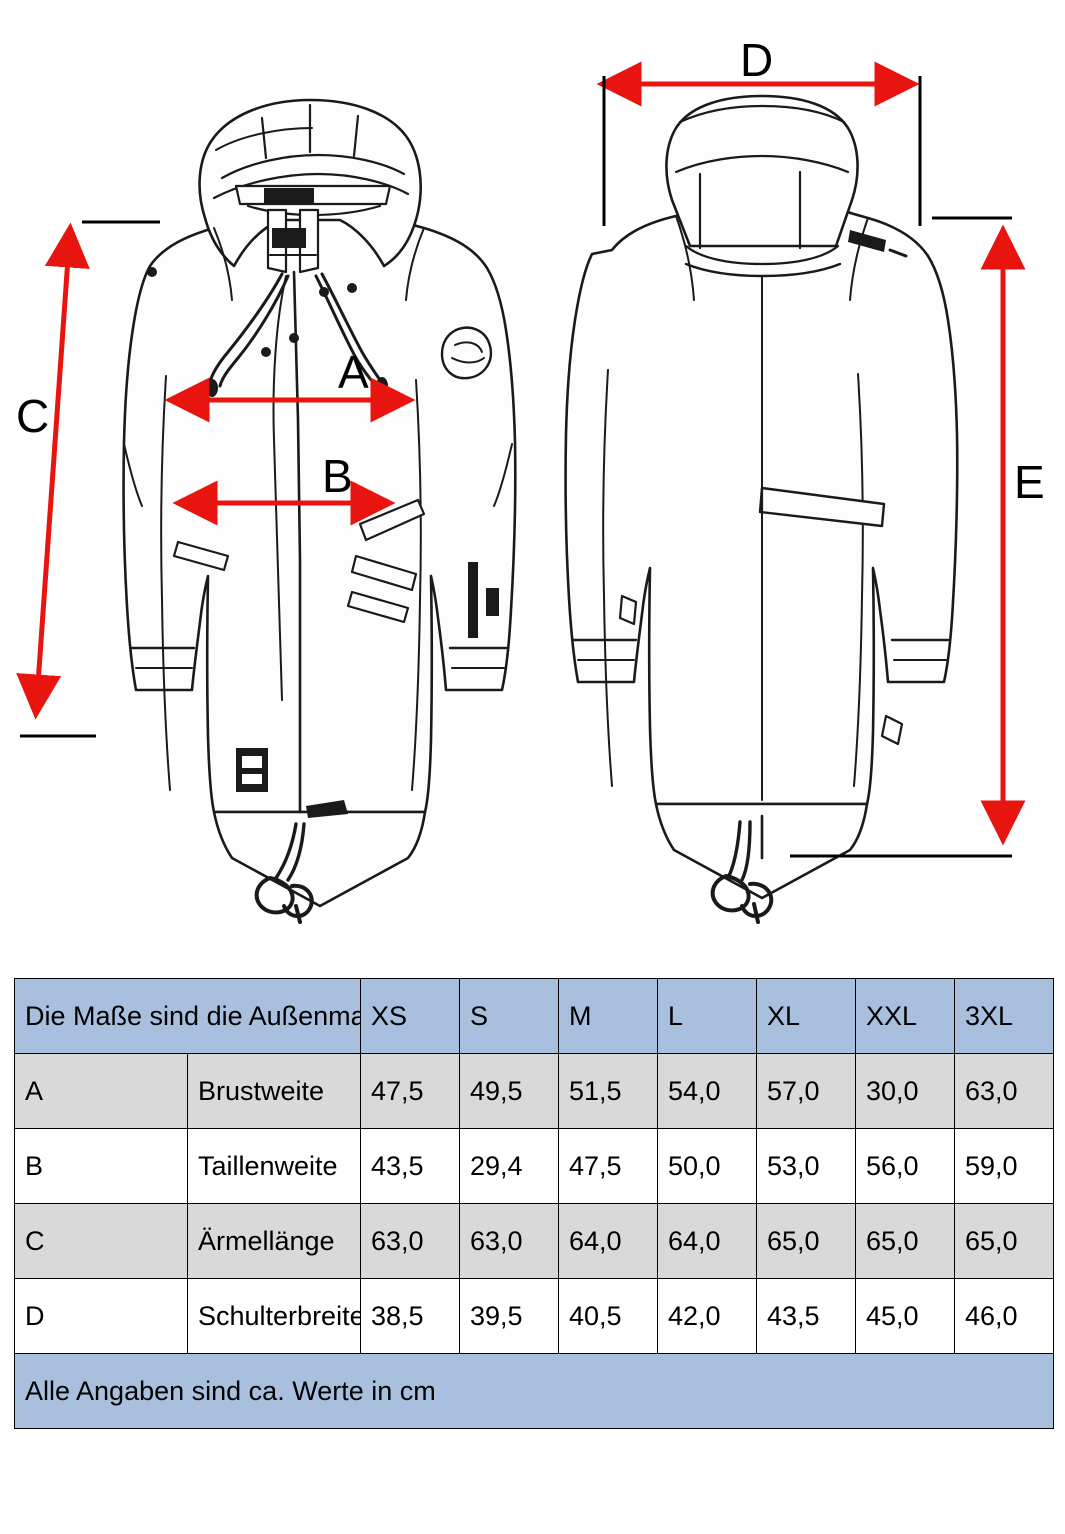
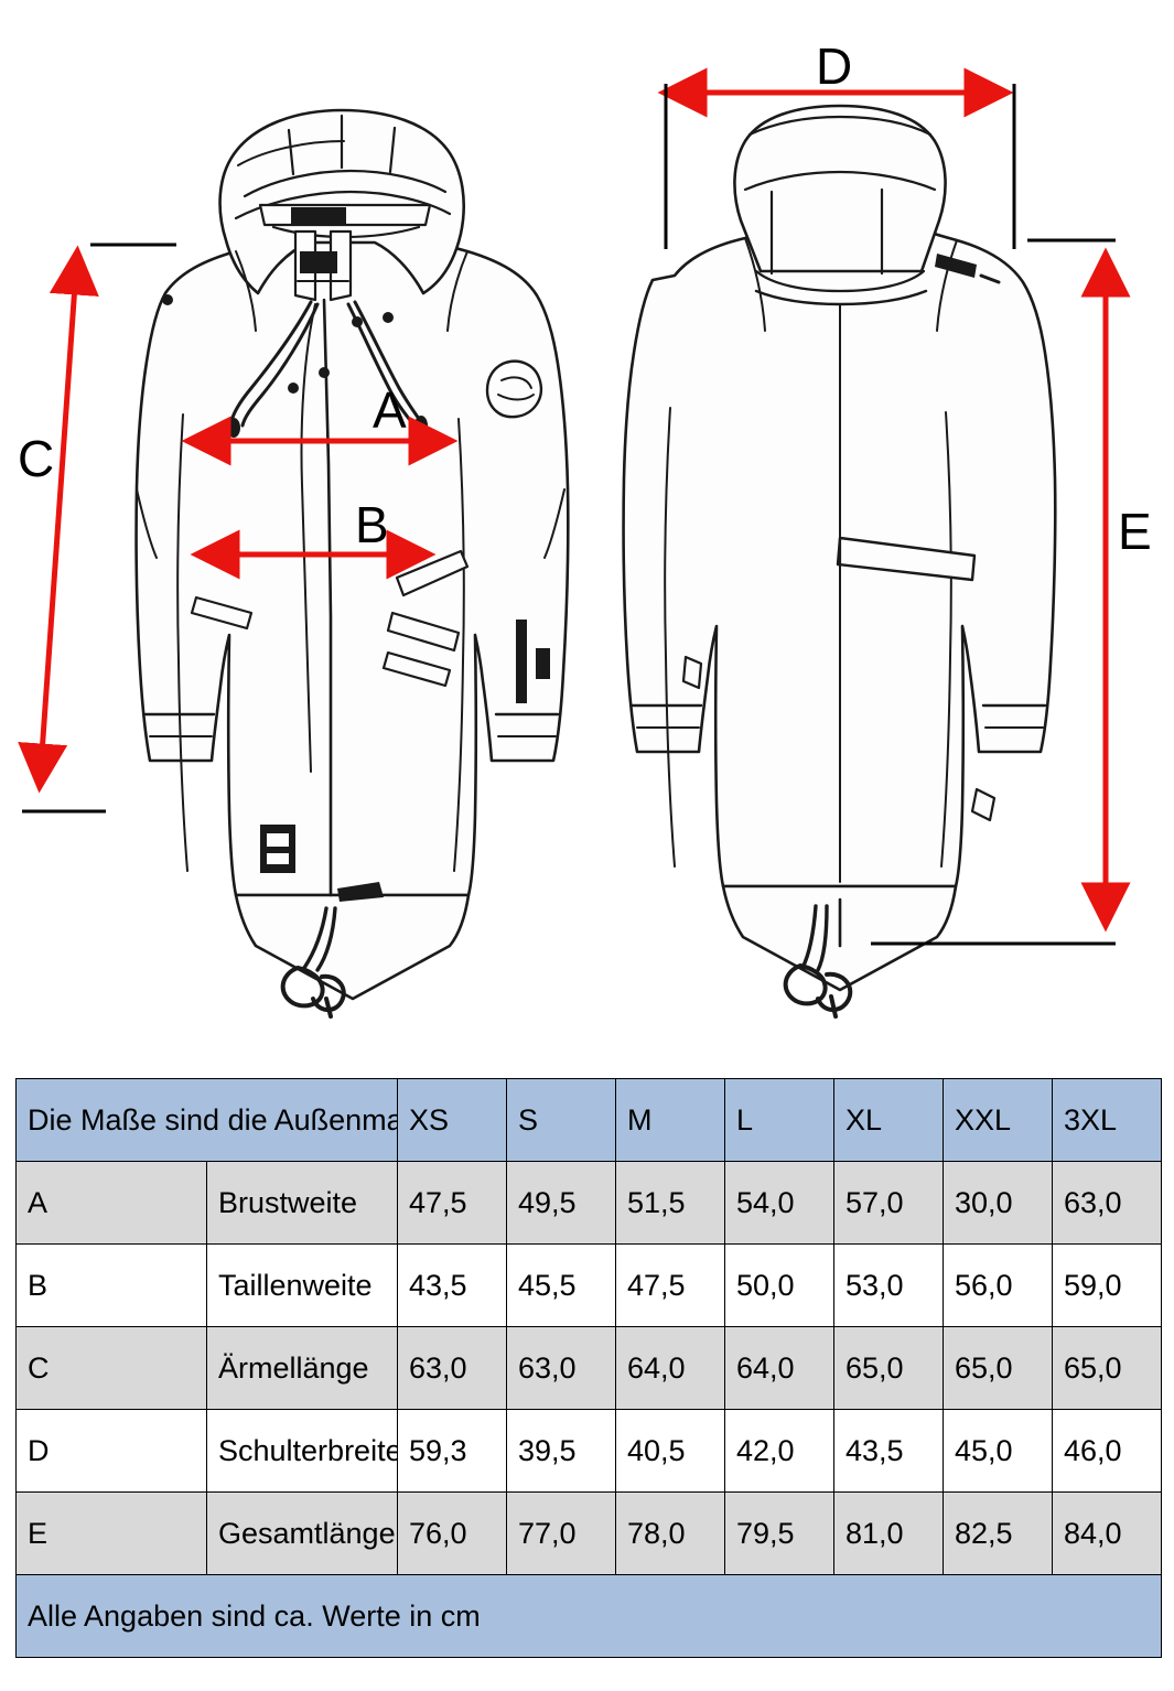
  A
  B
  C
  D
  E
  Die Maße sind die Außenma	XS	S	M	L	XL	XXL	3XL
  A	Brustweite	47,5	49,5	51,5	54,0	57,0	30,0	63,0
- B	Taillenweite	43,5	29,4	47,5	50,0	53,0	56,0	59,0
+ B	Taillenweite	43,5	45,5	47,5	50,0	53,0	56,0	59,0
  C	Ärmellänge	63,0	63,0	64,0	64,0	65,0	65,0	65,0
- D	Schulterbreite	38,5	39,5	40,5	42,0	43,5	45,0	46,0
+ D	Schulterbreite	59,3	39,5	40,5	42,0	43,5	45,0	46,0
+ E	Gesamtlänge	76,0	77,0	78,0	79,5	81,0	82,5	84,0
  Alle Angaben sind ca. Werte in cm
